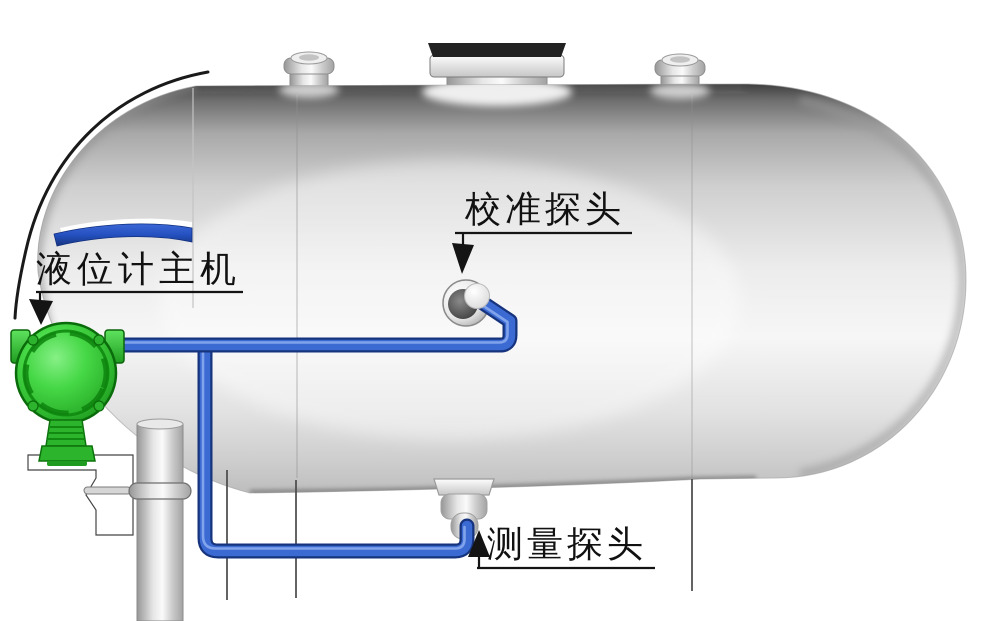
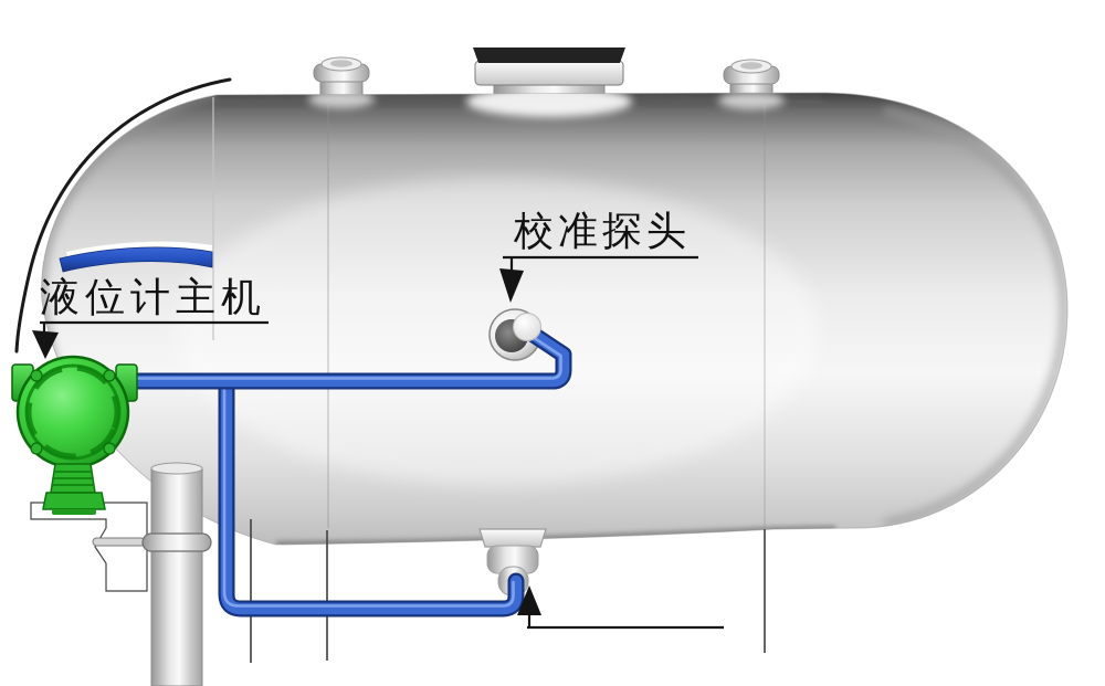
  校准探头
  液位计主机
- 测量探头
